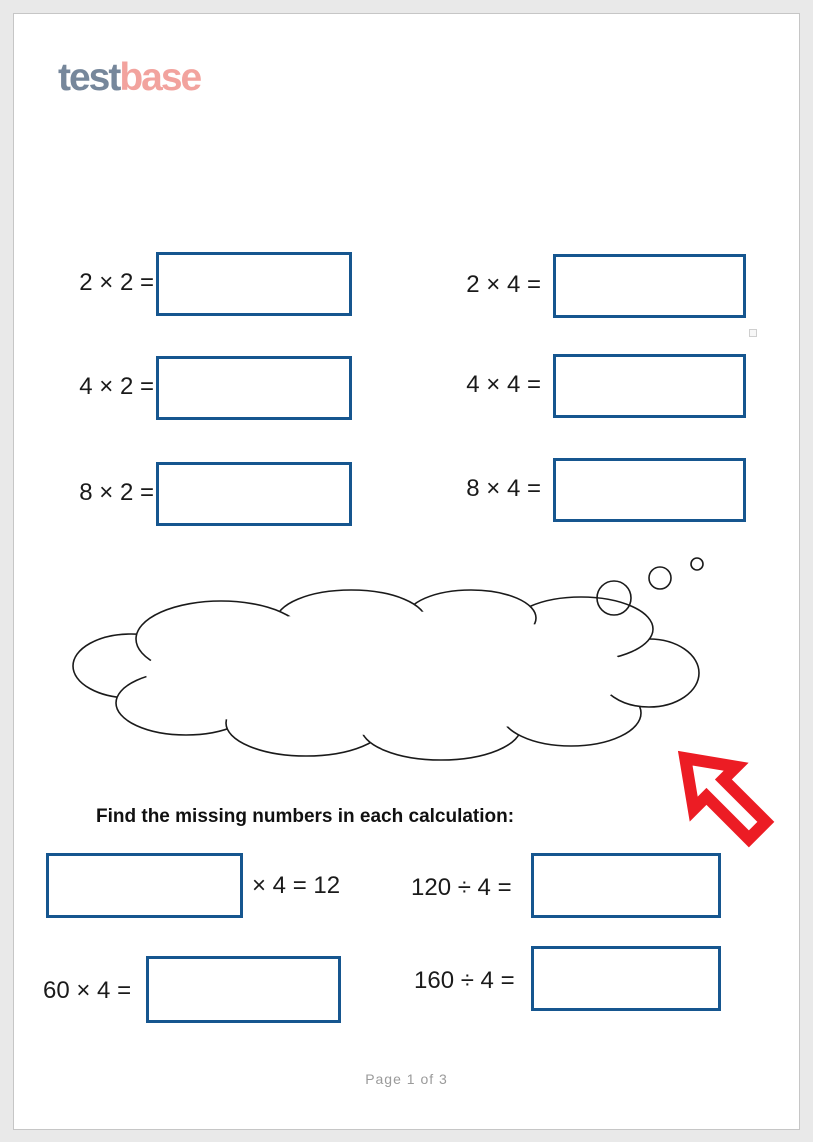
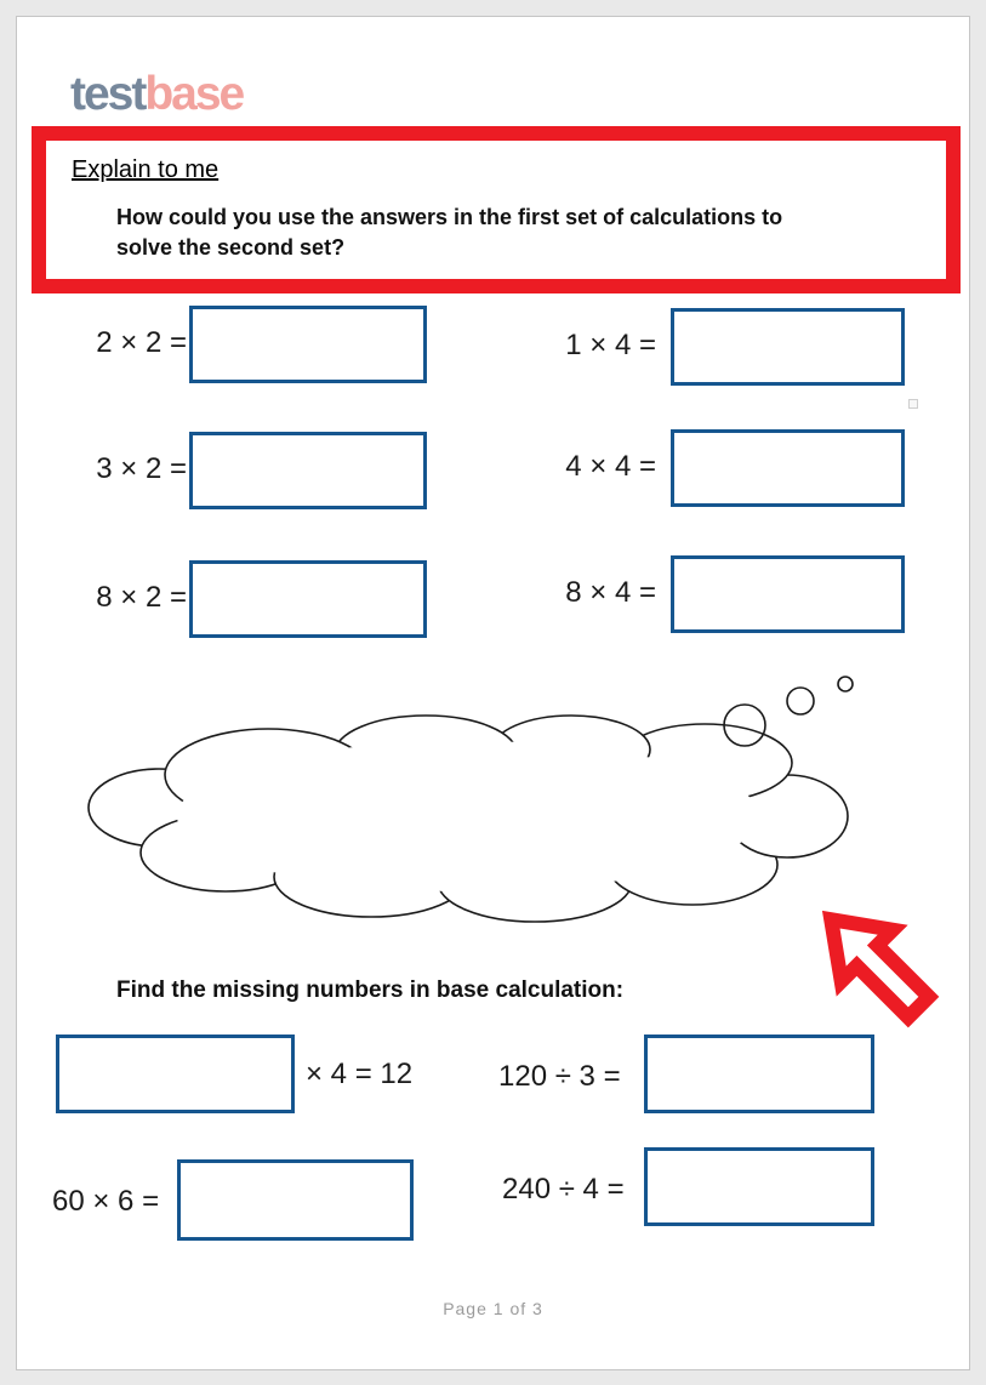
  testbase
+ Explain to me
+ How could you use the answers in the first set of calculations to solve the second set?
  2 × 2 =
- 2 × 4 =
+ 1 × 4 =
- 4 × 2 =
+ 3 × 2 =
  4 × 4 =
  8 × 2 =
  8 × 4 =
- Find the missing numbers in each calculation:
+ Find the missing numbers in base calculation:
  × 4 = 12
- 120 ÷ 4 =
+ 120 ÷ 3 =
- 60 × 4 =
+ 60 × 6 =
- 160 ÷ 4 =
+ 240 ÷ 4 =
  Page 1 of 3
